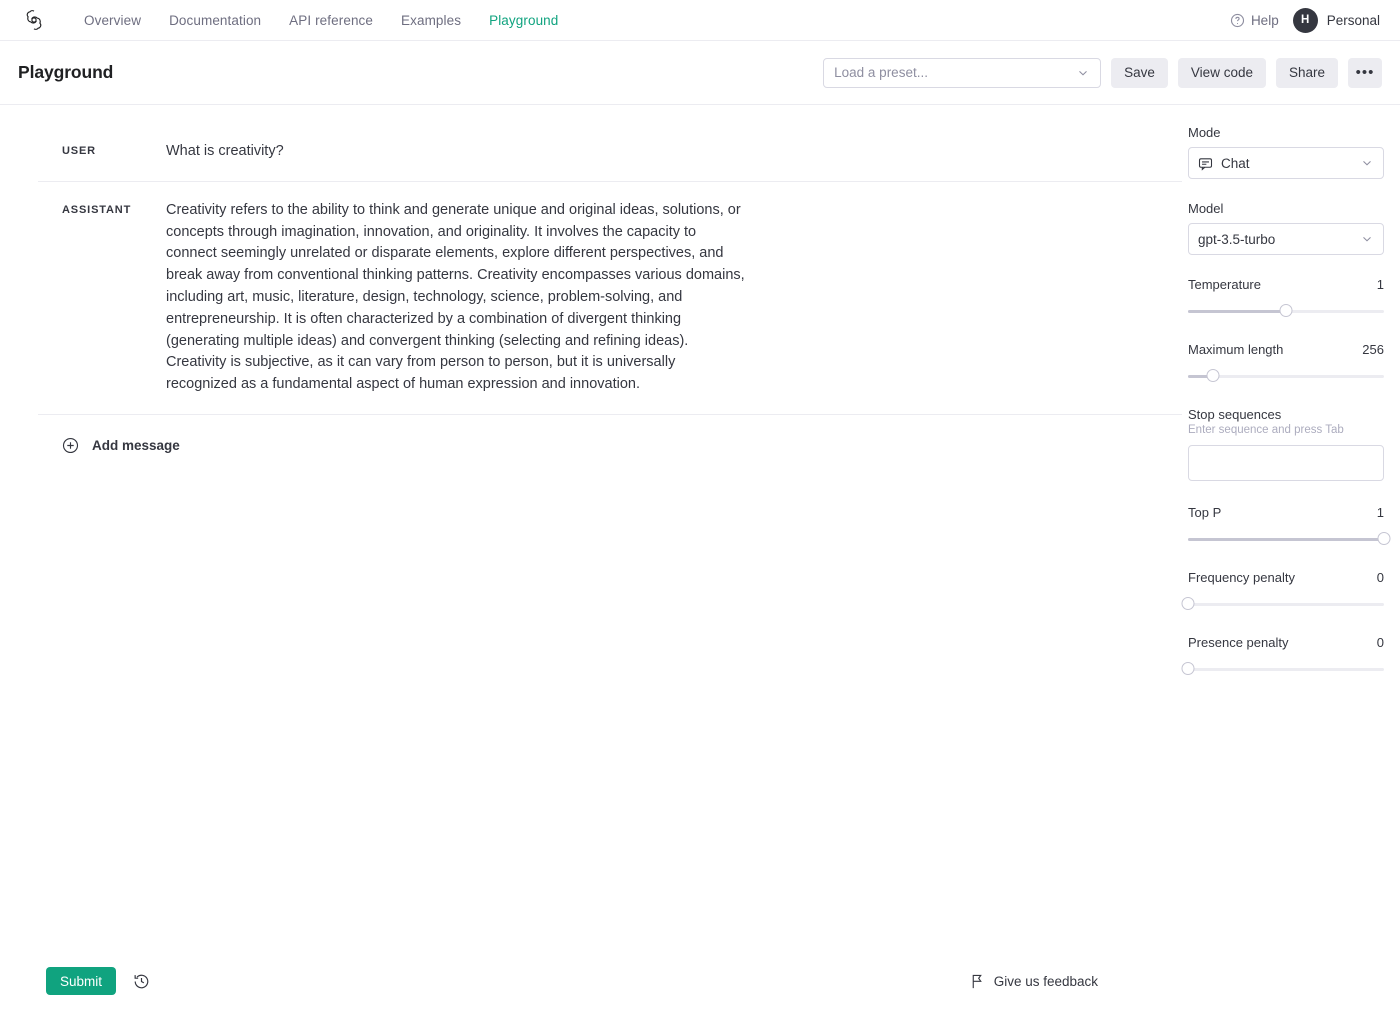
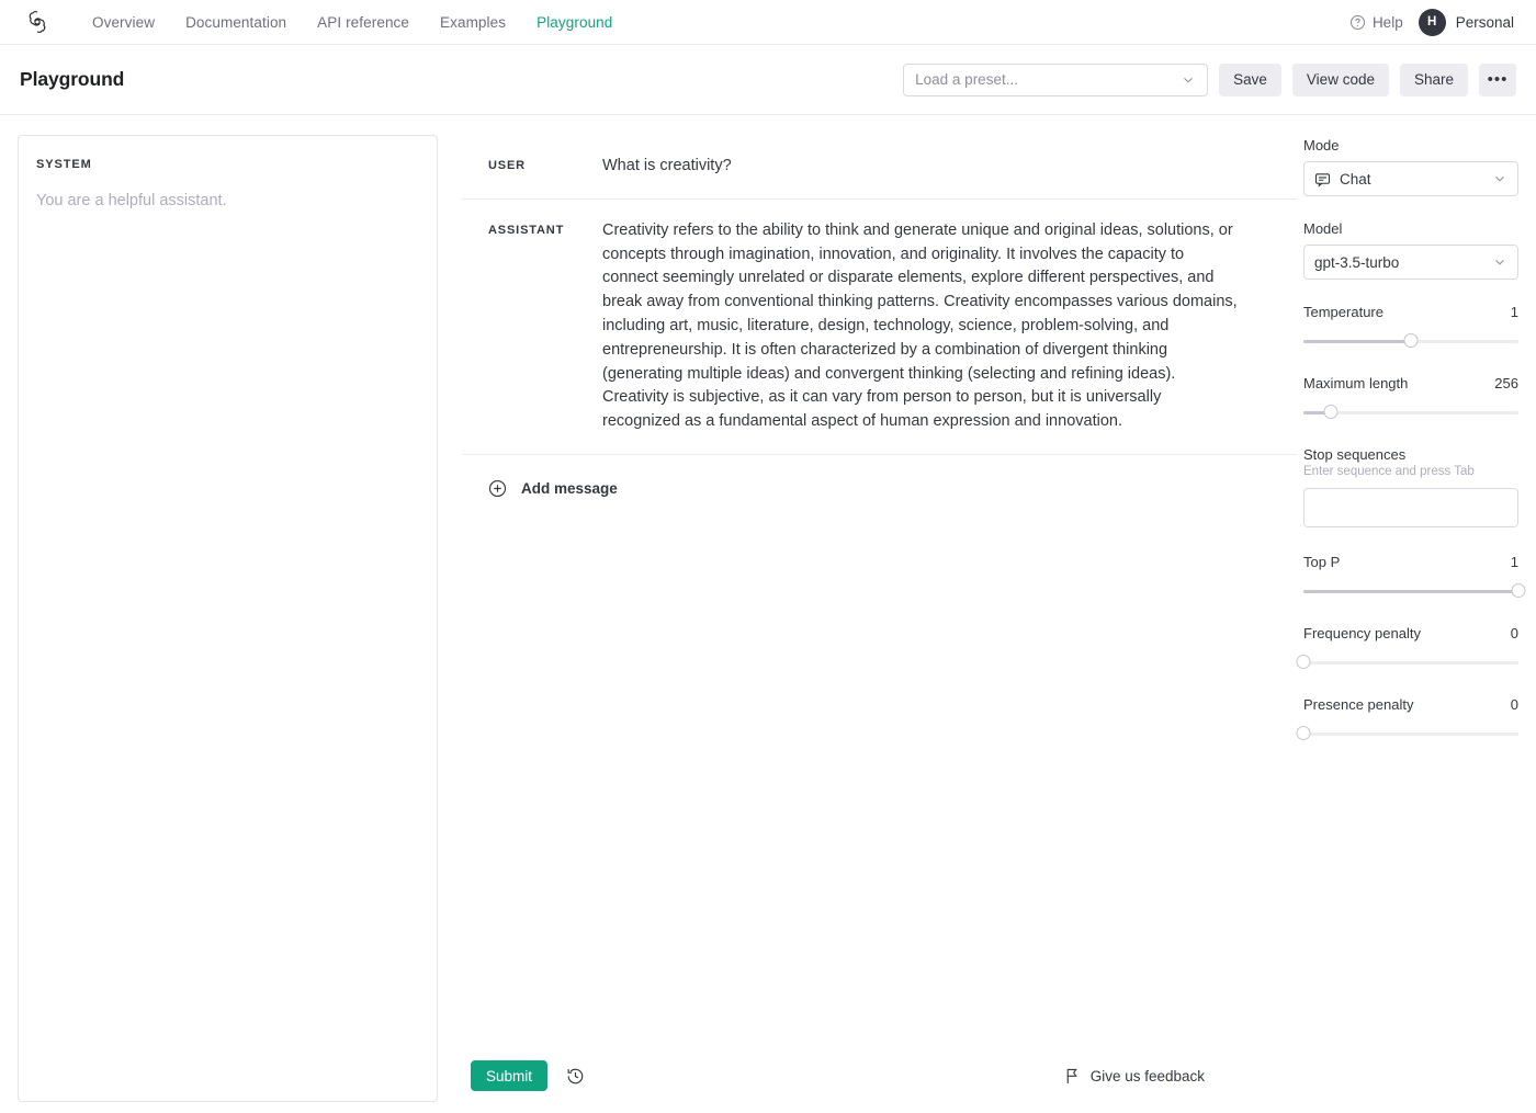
  Overview
  Documentation
  API reference
  Examples
  Playground
  Help
  H
  Personal
  Playground
  Load a preset...
  Save
  View code
  Share
  •••
+ SYSTEM
+ You are a helpful assistant.
  USER
  What is creativity?
  ASSISTANT
  Creativity refers to the ability to think and generate unique and original ideas, solutions, or concepts through imagination, innovation, and originality. It involves the capacity to connect seemingly unrelated or disparate elements, explore different perspectives, and break away from conventional thinking patterns. Creativity encompasses various domains, including art, music, literature, design, technology, science, problem-solving, and entrepreneurship. It is often characterized by a combination of divergent thinking (generating multiple ideas) and convergent thinking (selecting and refining ideas). Creativity is subjective, as it can vary from person to person, but it is universally recognized as a fundamental aspect of human expression and innovation.
  Add message
  Submit
  Give us feedback
  Mode
  Chat
  Model
  gpt-3.5-turbo
  Temperature
  1
  Maximum length
  256
  Stop sequences
  Enter sequence and press Tab
  Top P
  1
  Frequency penalty
  0
  Presence penalty
  0
